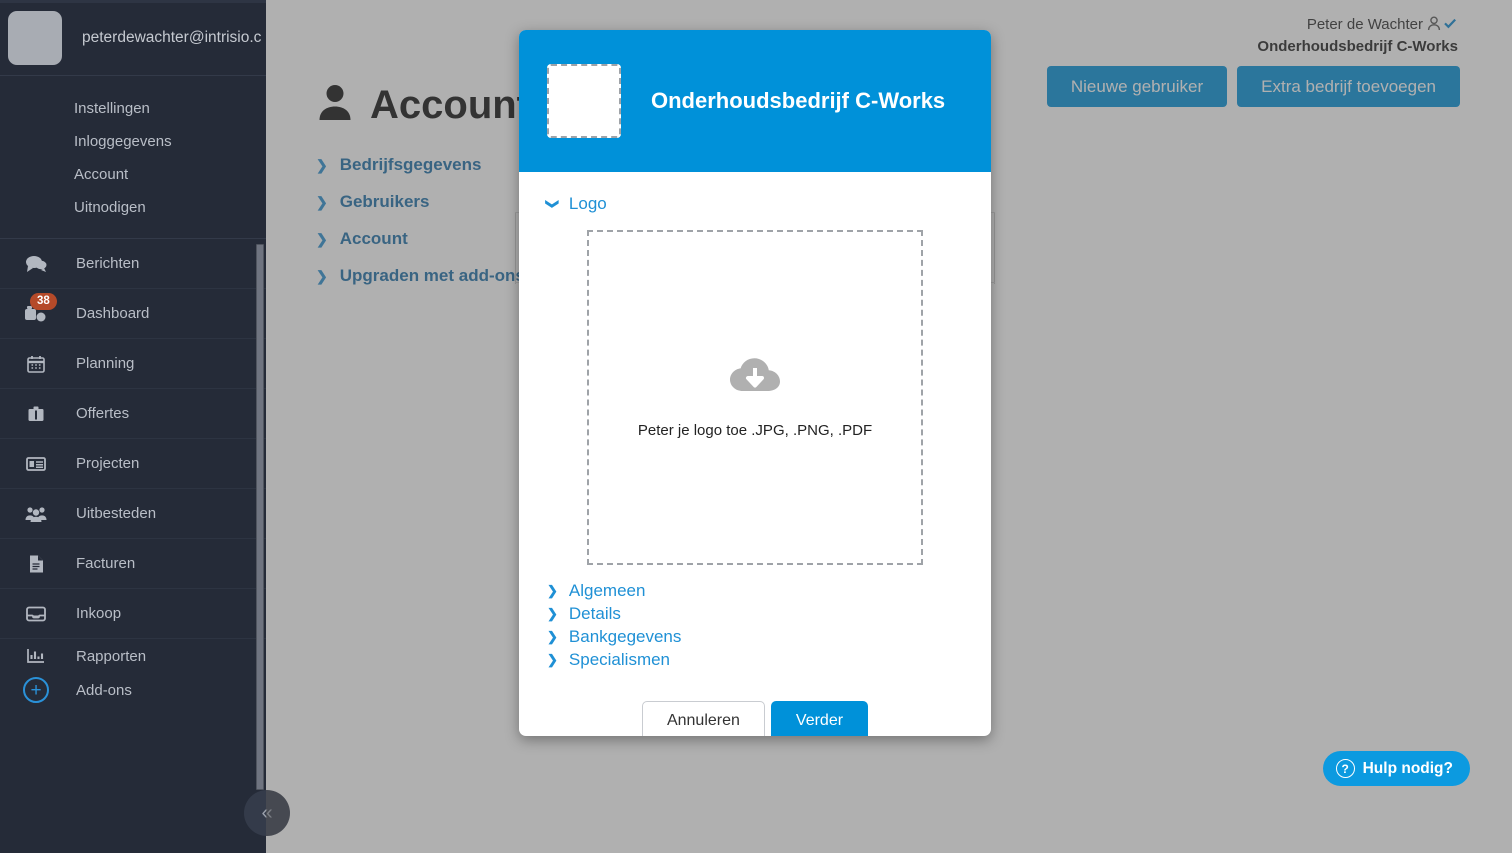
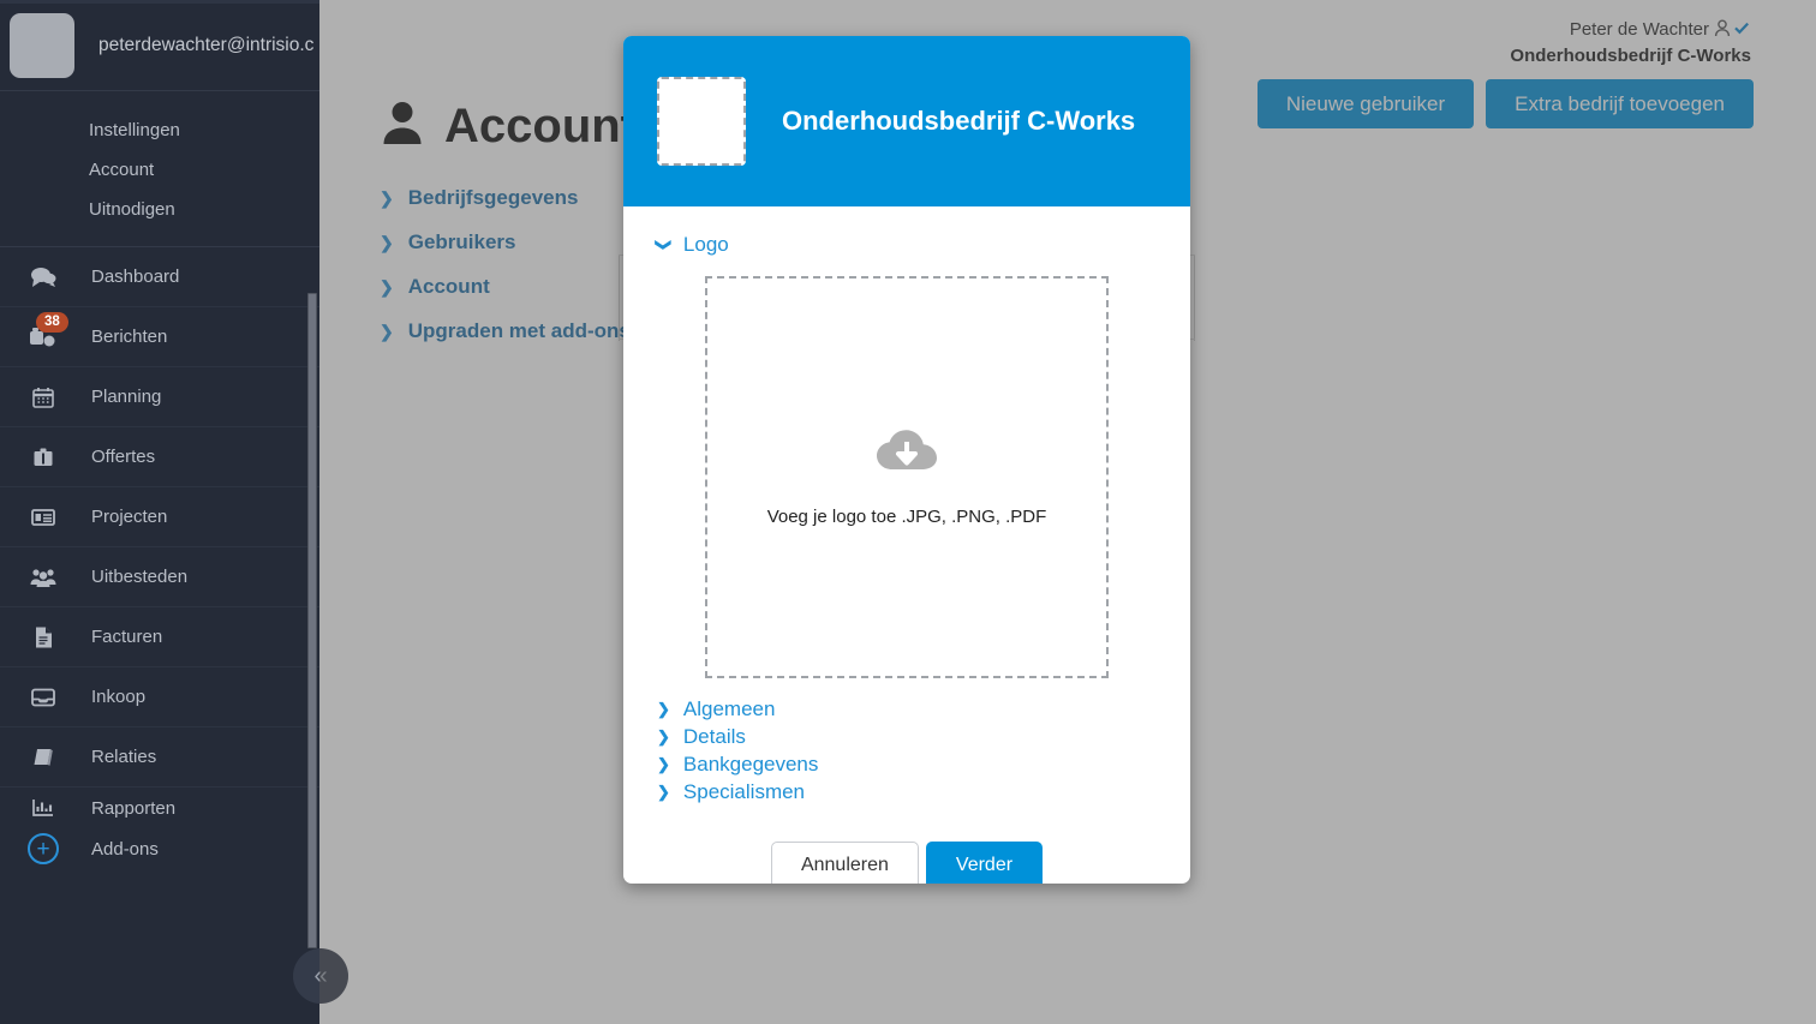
  peterdewachter@intrisio.c
  Instellingen
- Inloggegevens
  Account
  Uitnodigen
- Berichten
+ Dashboard
  38
- Dashboard
+ Berichten
  Planning
  Offertes
  Projecten
  Uitbesteden
  Facturen
  Inkoop
+ Relaties
  Rapporten
  +
  Add-ons
  «
  Peter de Wachter
  Onderhoudsbedrijf C-Works
  Nieuwe gebruiker
  Extra bedrijf toevoegen
  Accoun
  ❯
  Bedrijfsgegevens
  ❯
  Gebruikers
  ❯
  Account
  ❯
  Upgraden met add-on
  Onderhoudsbedrijf C-Works
  Logo
- Peter je logo toe .JPG, .PNG, .PDF
+ Voeg je logo toe .JPG, .PNG, .PDF
  ❯
  Algemeen
  ❯
  Details
  ❯
  Bankgegevens
  ❯
  Specialismen
  Annuleren
  Verder
- ?
- Hulp nodig?
